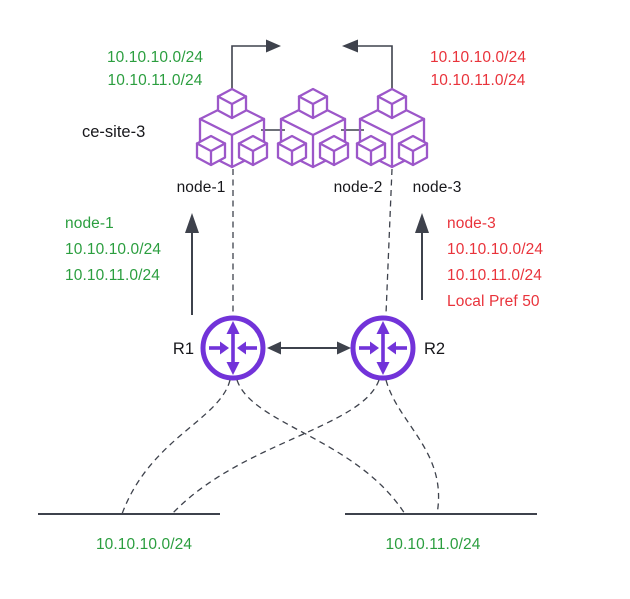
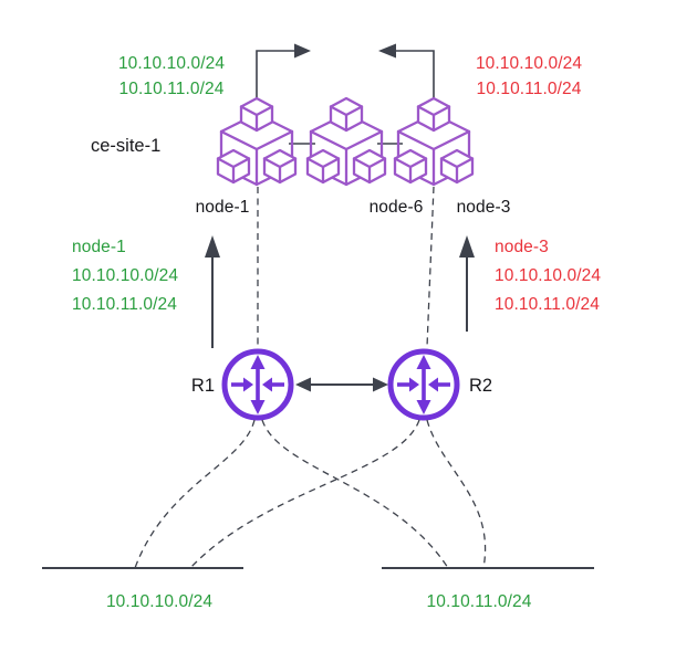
  10.10.10.0/24
  10.10.11.0/24
  10.10.10.0/24
  10.10.11.0/24
- ce-site-3
+ ce-site-1
  node-1
- node-2
+ node-6
  node-3
  node-1
  10.10.10.0/24
  10.10.11.0/24
  node-3
  10.10.10.0/24
  10.10.11.0/24
- Local Pref 50
  R1
  R2
  10.10.10.0/24
  10.10.11.0/24
